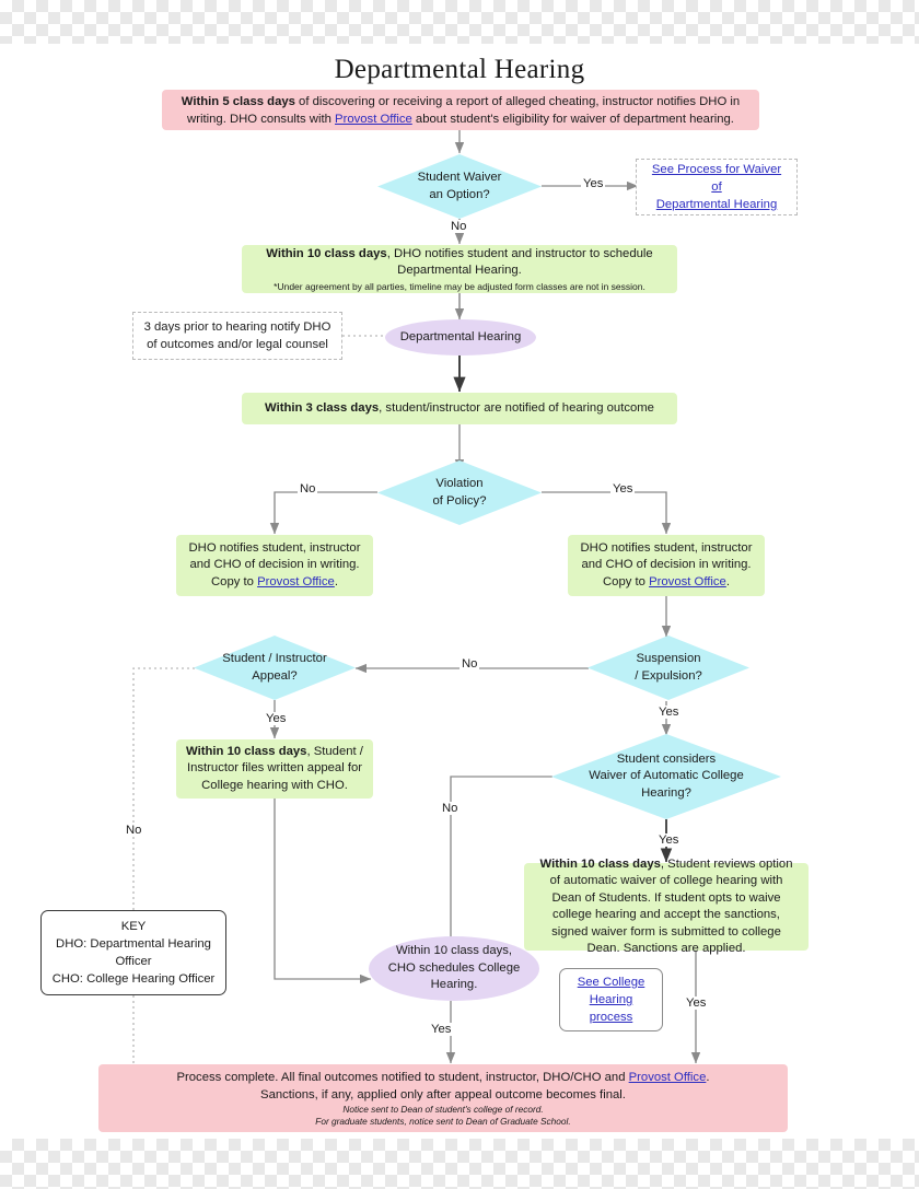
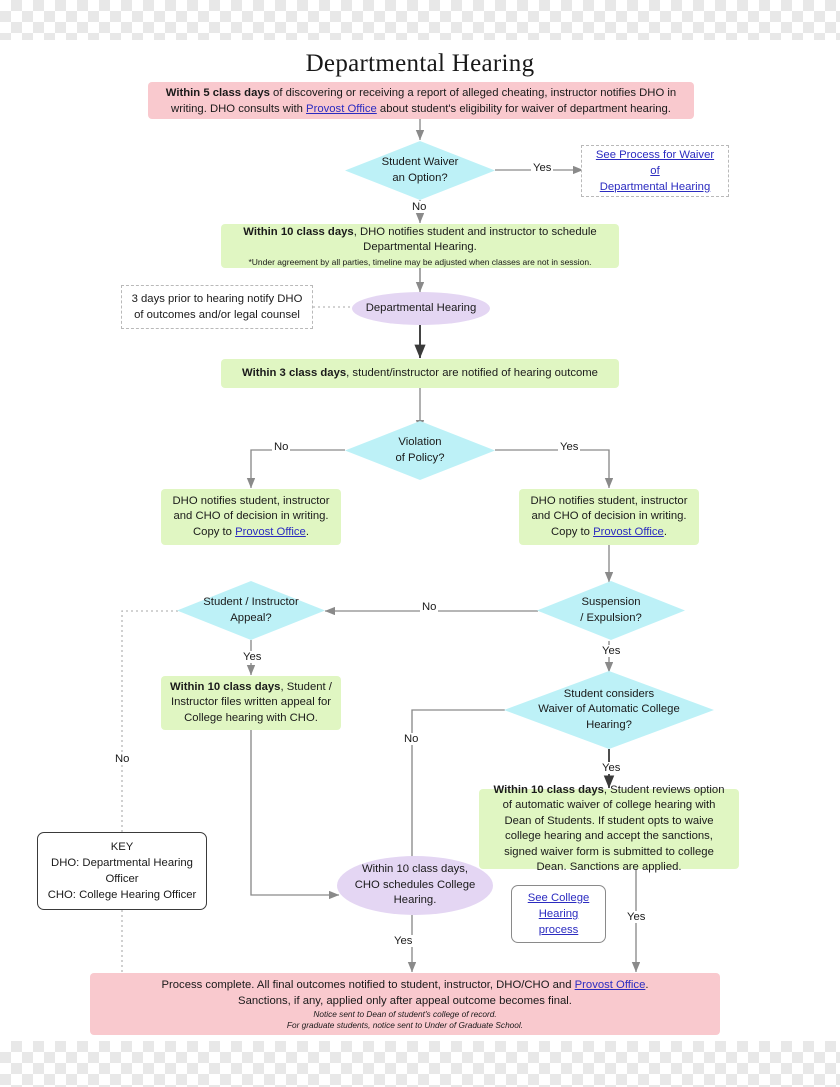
  Departmental Hearing
  Within 5 class days of discovering or receiving a report of alleged cheating, instructor notifies DHO in writing. DHO consults with Provost Office about student's eligibility for waiver of department hearing.
  Student Waiver
  an Option?
  Yes
  No
  See Process for Waiver of
  Departmental Hearing
  Within 10 class days, DHO notifies student and instructor to schedule Departmental Hearing.
- *Under agreement by all parties, timeline may be adjusted form classes are not in session.
+ *Under agreement by all parties, timeline may be adjusted when classes are not in session.
  3 days prior to hearing notify DHO
  of outcomes and/or legal counsel
  Departmental Hearing
  Within 3 class days, student/instructor are notified of hearing outcome
  Violation
  of Policy?
  No
  Yes
  DHO notifies student, instructor and CHO of decision in writing. Copy to Provost Office.
  DHO notifies student, instructor and CHO of decision in writing. Copy to Provost Office.
  Student / Instructor
  Appeal?
  Suspension
  / Expulsion?
  No
  Yes
  Yes
  No
  Within 10 class days, Student / Instructor files written appeal for College hearing with CHO.
  Student considers
  Waiver of Automatic College
  Hearing?
  No
  Yes
  Within 10 class days, Student reviews option of automatic waiver of college hearing with Dean of Students. If student opts to waive college hearing and accept the sanctions, signed waiver form is submitted to college Dean. Sanctions are applied.
  KEY
  DHO: Departmental Hearing
  Officer
  CHO: College Hearing Officer
  Within 10 class days,
  CHO schedules College
  Hearing.
  Yes
  Yes
  See College
  Hearing process
  Process complete. All final outcomes notified to student, instructor, DHO/CHO and Provost Office.
  Sanctions, if any, applied only after appeal outcome becomes final.
  Notice sent to Dean of student's college of record.
- For graduate students, notice sent to Dean of Graduate School.
+ For graduate students, notice sent to Under of Graduate School.
